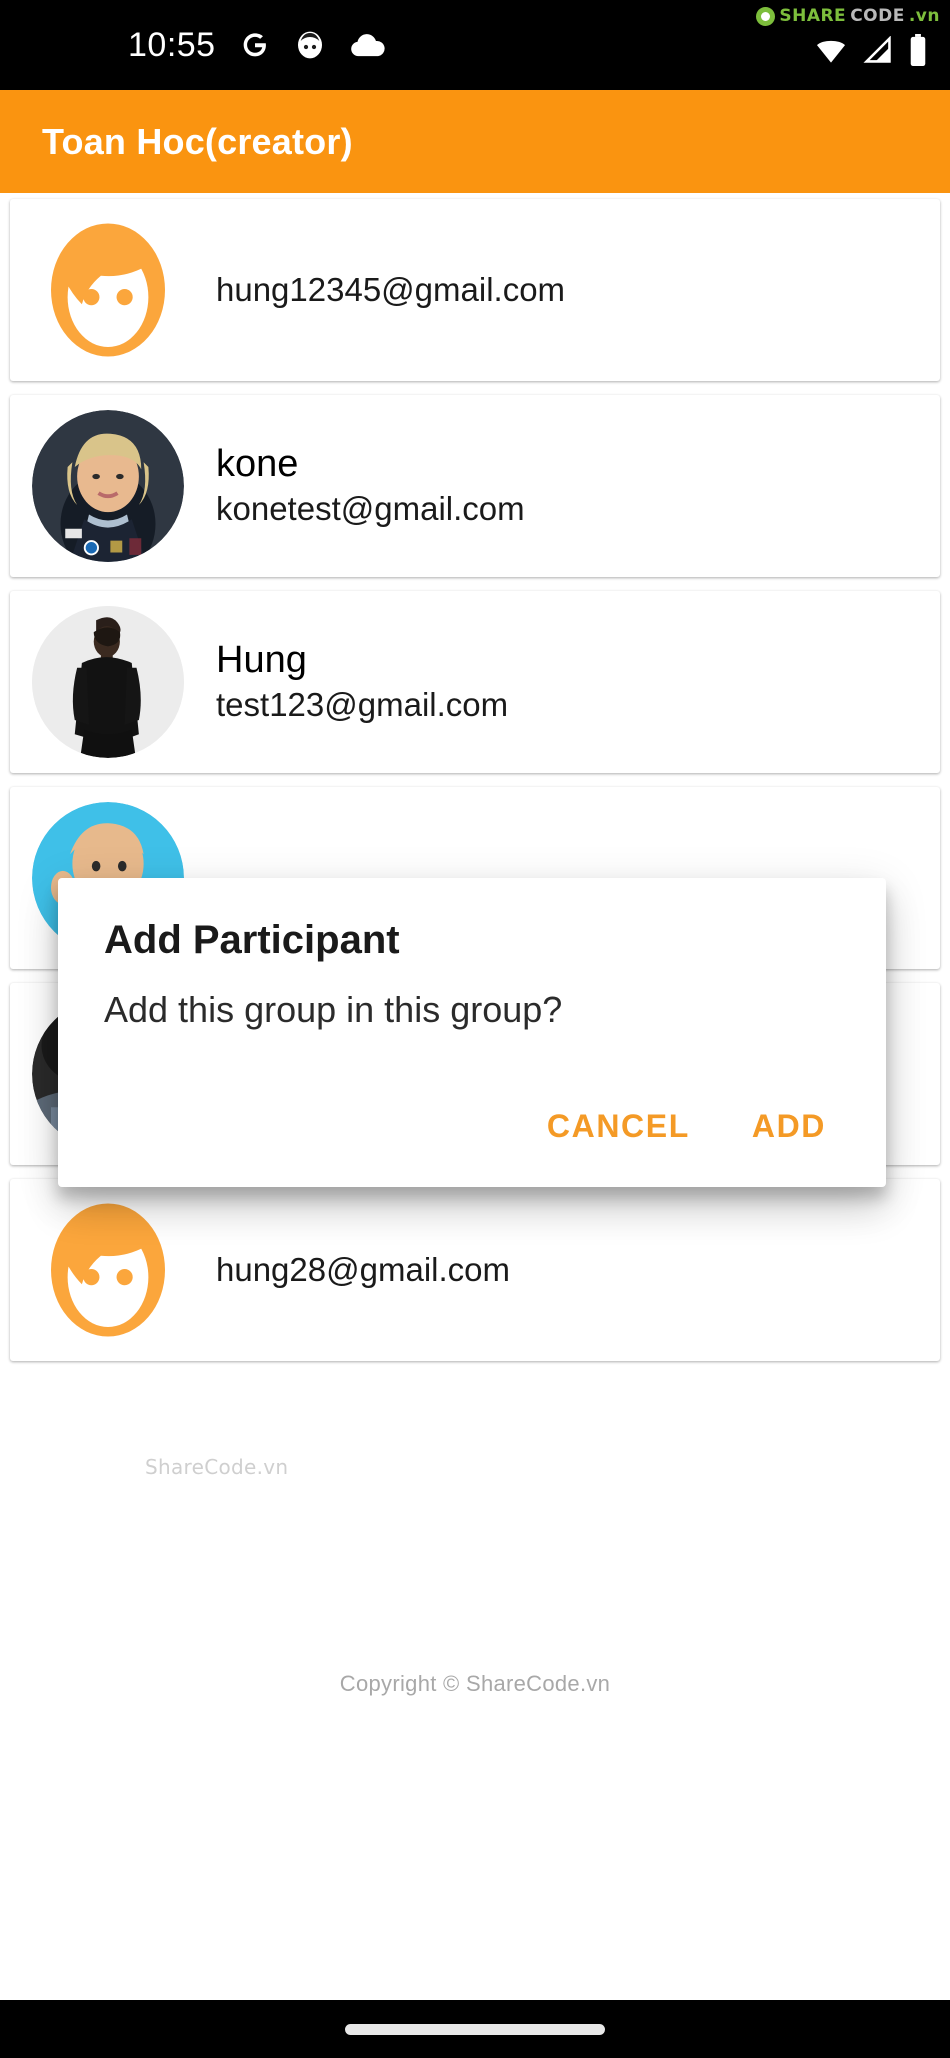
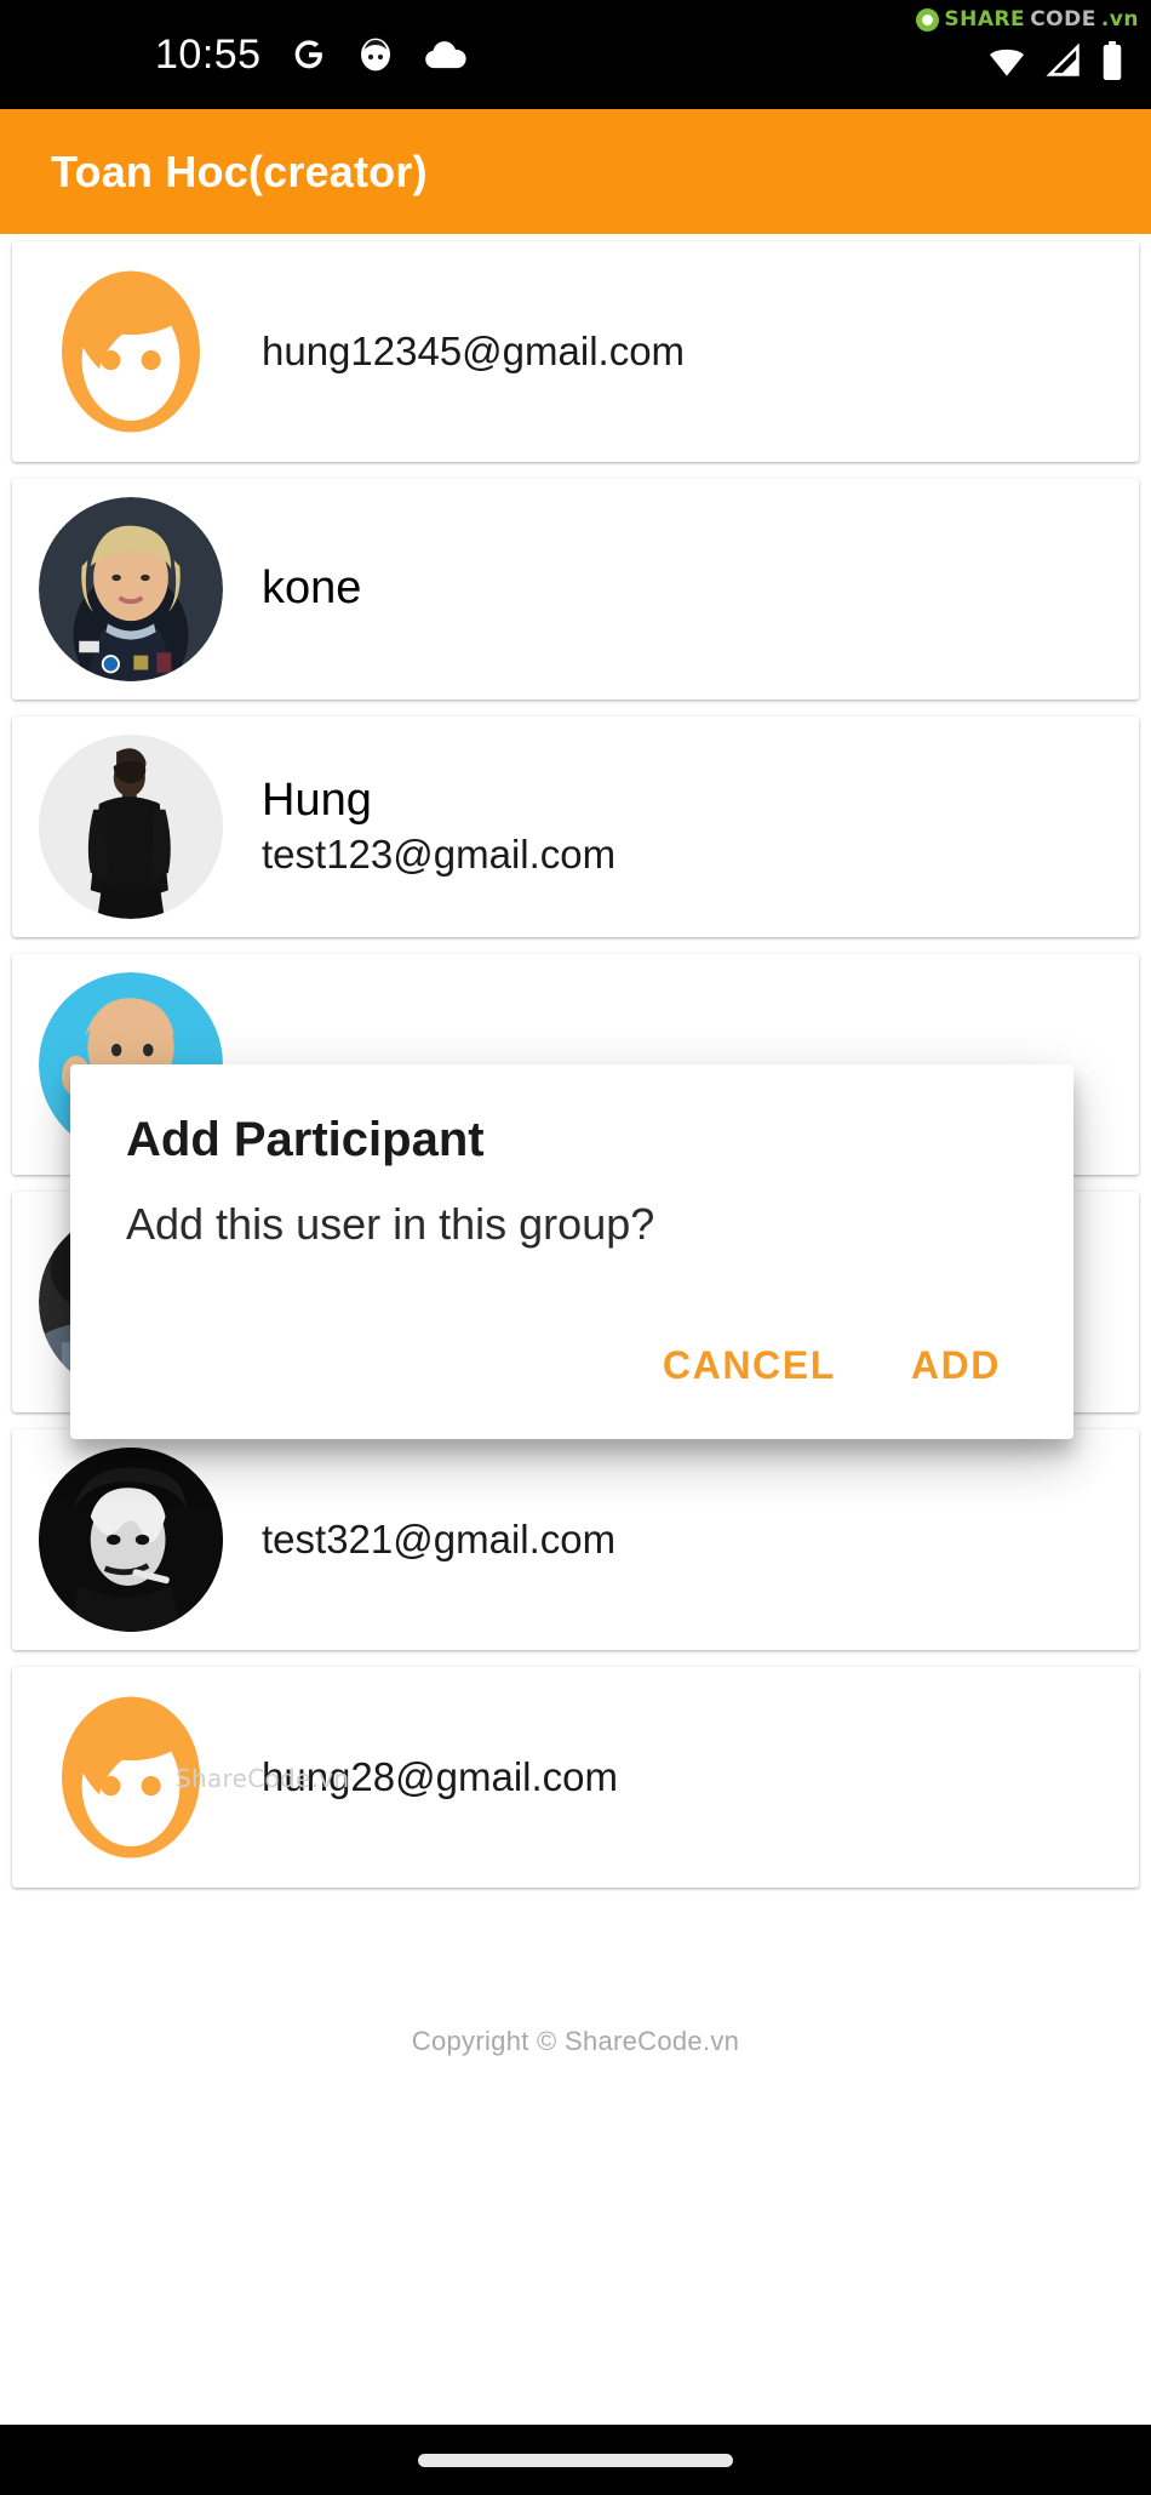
  10:55
  SHARE
  CODE
  .vn
  Toan Hoc(creator)
  hung12345@gmail.com
  kone
- konetest@gmail.com
  Hung
  test123@gmail.com
+ test321@gmail.com
  hung28@gmail.com
  ShareCode.vn
  Copyright © ShareCode.vn
  Add Participant
- Add this group in this group?
+ Add this user in this group?
  CANCEL
  ADD
